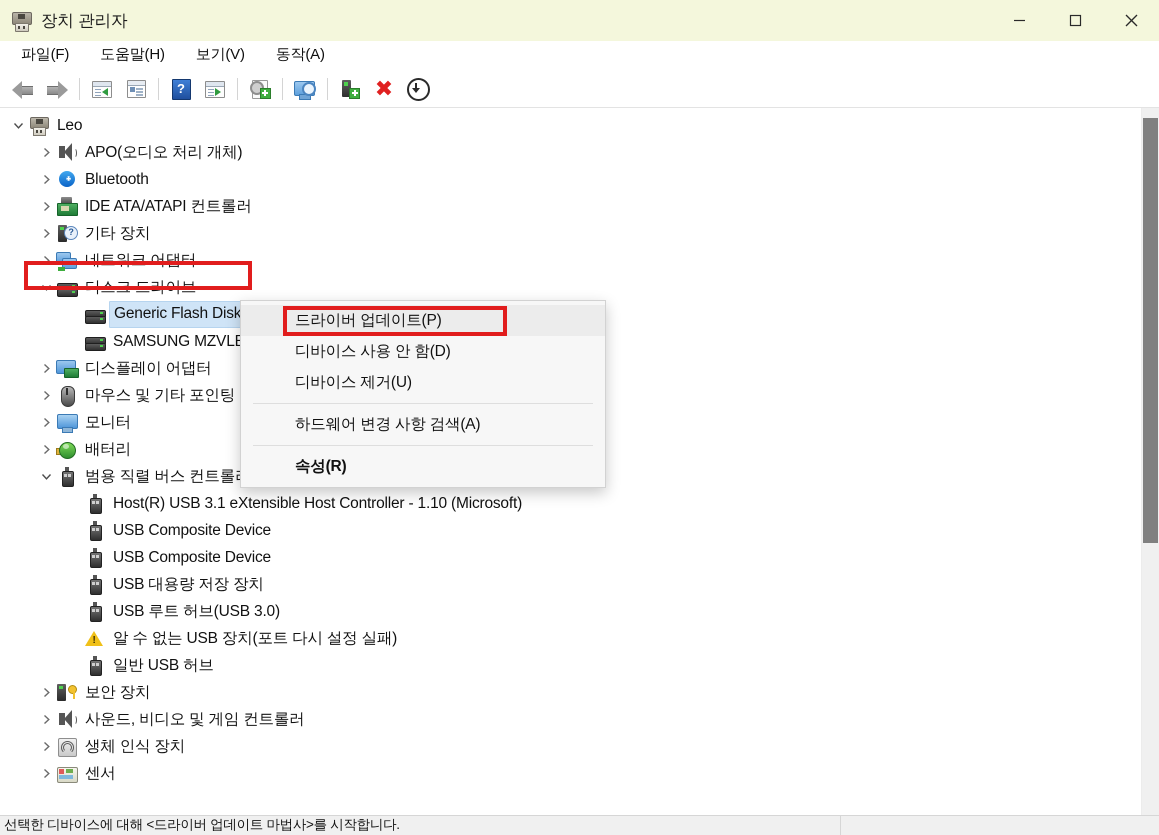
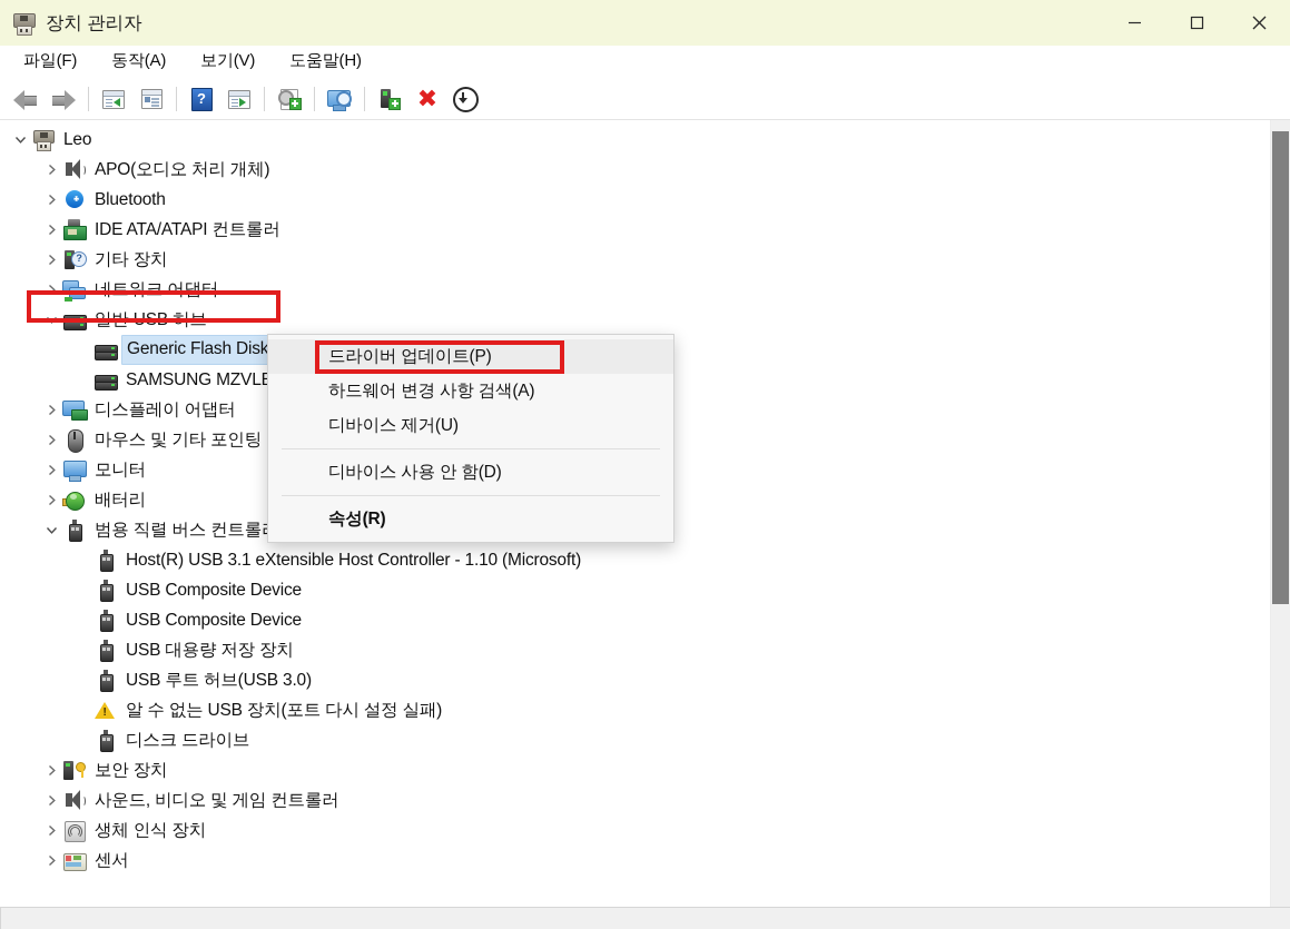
  장치 관리자
  파일(F)
- 도움말(H)
+ 동작(A)
  보기(V)
- 동작(A)
+ 도움말(H)
  ?
  ✖
  Leo
  APO(오디오 처리 개체)
  ᛭
  Bluetooth
  IDE ATA/ATAPI 컨트롤러
  ?
  기타 장치
  네트워크 어댑터
- 디스크 드라이브
+ 일반 USB 허브
  디스플레이 어댑터
  마우스 및 기타 포인팅
  모니터
  배터리
  범용 직렬 버스 컨트롤
  Host(R) USB 3.1 eXtensible Host Controller - 1.10 (Microsoft)
  USB Composite Device
  USB Composite Device
  USB 대용량 저장 장치
  USB 루트 허브(USB 3.0)
  !
  알 수 없는 USB 장치(포트 다시 설정 실패)
- 일반 USB 허브
+ 디스크 드라이브
  보안 장치
  사운드, 비디오 및 게임 컨트롤러
  생체 인식 장치
  센서
  드라이버 업데이트(P)
- 디바이스 사용 안 함(D)
+ 하드웨어 변경 사항 검색(A)
  디바이스 제거(U)
- 하드웨어 변경 사항 검색(A)
+ 디바이스 사용 안 함(D)
  속성(R)
- 선택한 디바이스에 대해 <드라이버 업데이트 마법사>를 시작합니다.
